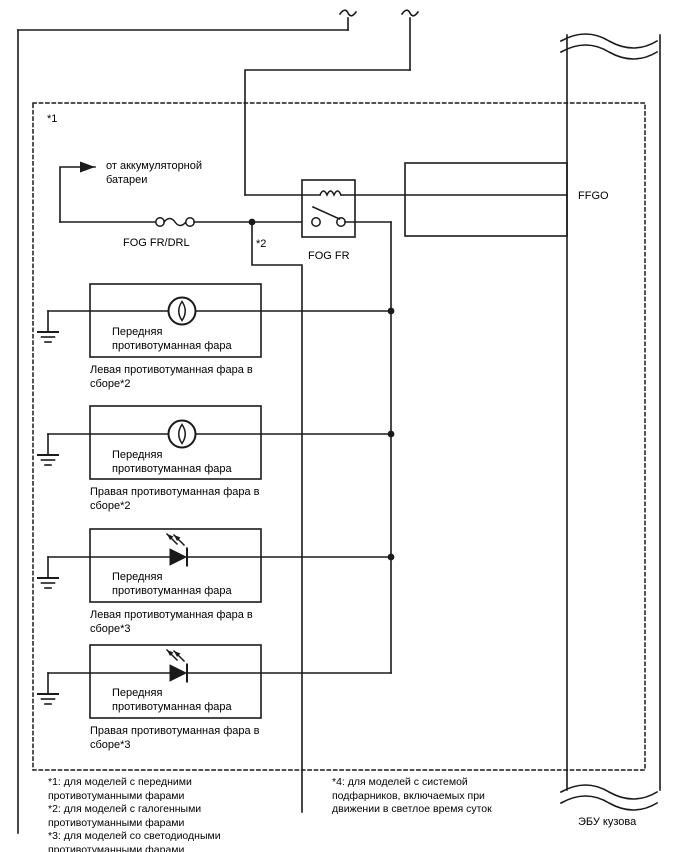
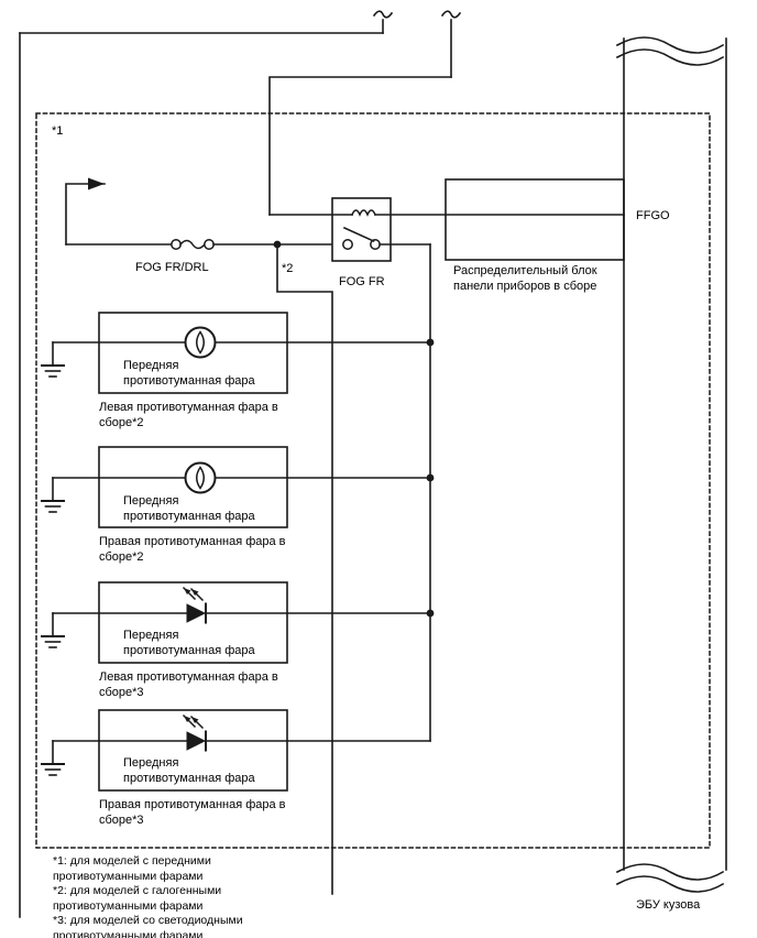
  *1
- от аккумуляторной
- батареи
  FOG FR/DRL
  *2
  FOG FR
+ Распределительный блок
+ панели приборов в сборе
  FFGO
  ЭБУ кузова
  Передняя
  противотуманная фара
  Левая противотуманная фара в
  сборе*2
  Передняя
  противотуманная фара
  Правая противотуманная фара в
  сборе*2
  Передняя
  противотуманная фара
  Левая противотуманная фара в
  сборе*3
  Передняя
  противотуманная фара
  Правая противотуманная фара в
  сборе*3
  *1: для моделей с передними
  противотуманными фарами
  *2: для моделей с галогенными
  противотуманными фарами
  *3: для моделей со светодиодными
  противотуманными фарами
- *4: для моделей с системой
- подфарников, включаемых при
- движении в светлое время суток
